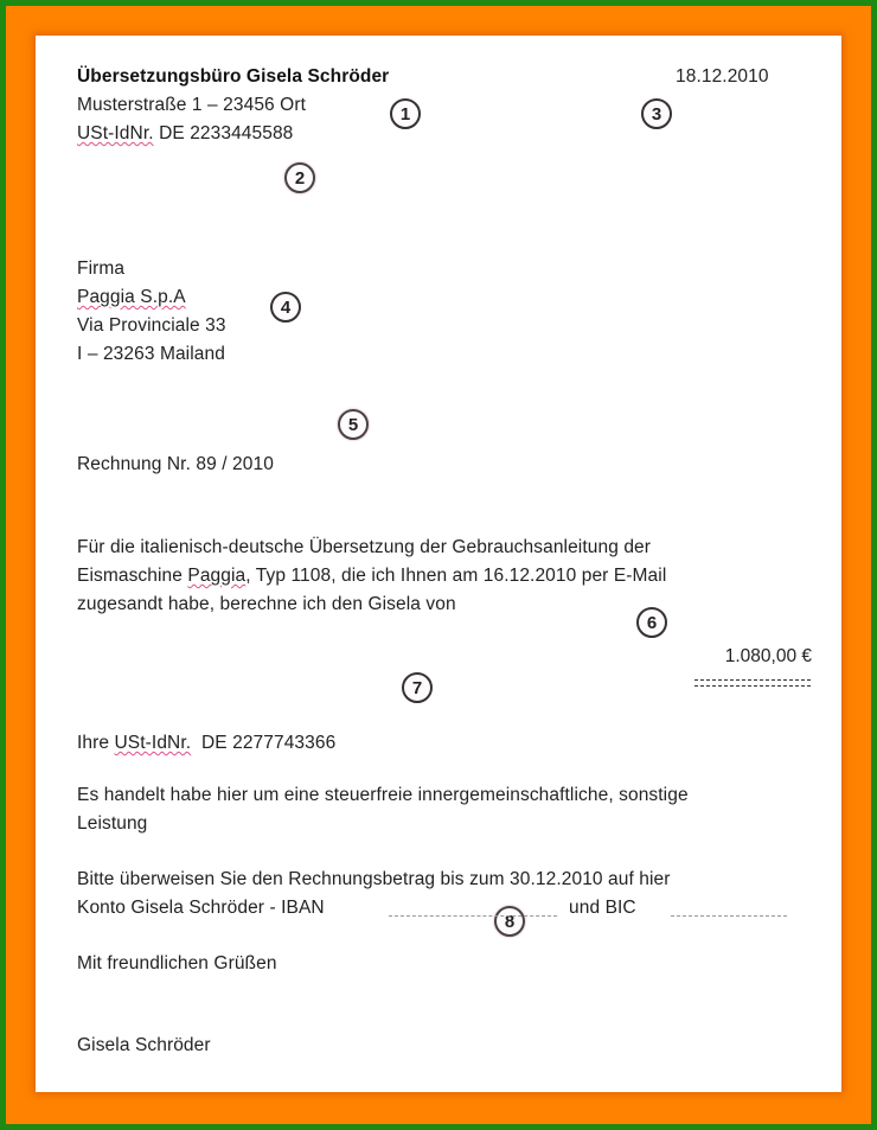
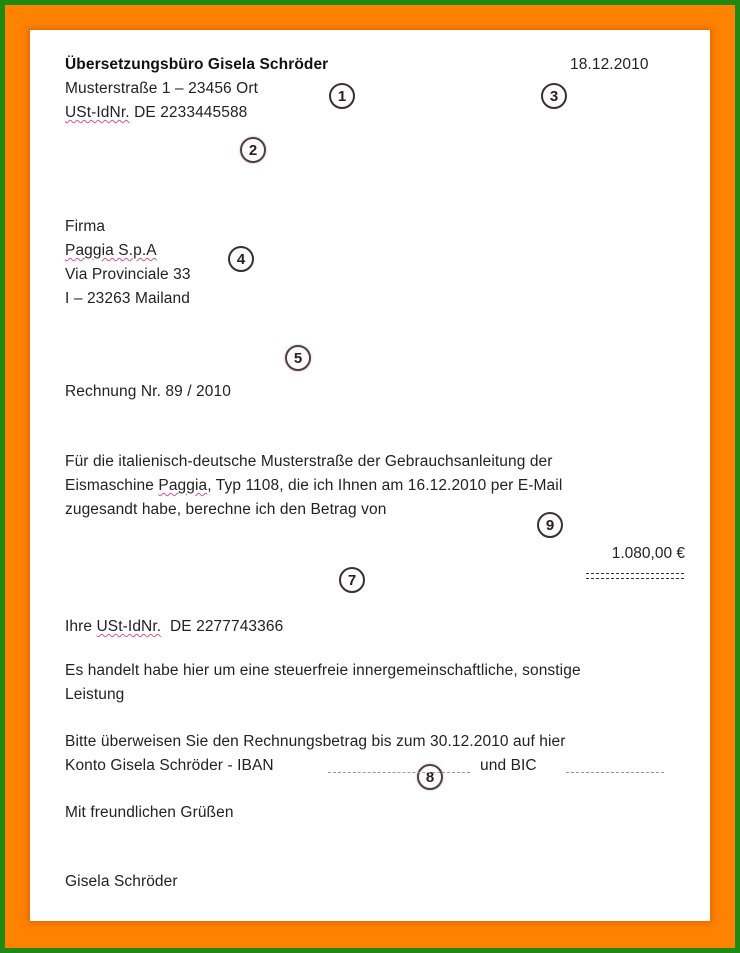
  Übersetzungsbüro Gisela Schröder
  Musterstraße 1 – 23456 Ort
  USt-IdNr. DE 2233445588
  18.12.2010
  1
  2
  3
  4
  5
- 6
+ 9
  7
  8
  Firma
  Paggia S.p.A
  Via Provinciale 33
  I – 23263 Mailand
  Rechnung Nr. 89 / 2010
- Für die italienisch-deutsche Übersetzung der Gebrauchsanleitung der
+ Für die italienisch-deutsche Musterstraße der Gebrauchsanleitung der
  Eismaschine Paggia, Typ 1108, die ich Ihnen am 16.12.2010 per E-Mail
- zugesandt habe, berechne ich den Gisela von
+ zugesandt habe, berechne ich den Betrag von
  1.080,00 €
  Ihre USt-IdNr. DE 2277743366
  Es handelt habe hier um eine steuerfreie innergemeinschaftliche, sonstige
  Leistung
  Bitte überweisen Sie den Rechnungsbetrag bis zum 30.12.2010 auf hier
  Konto Gisela Schröder - IBAN
  und BIC
  Mit freundlichen Grüßen
  Gisela Schröder
